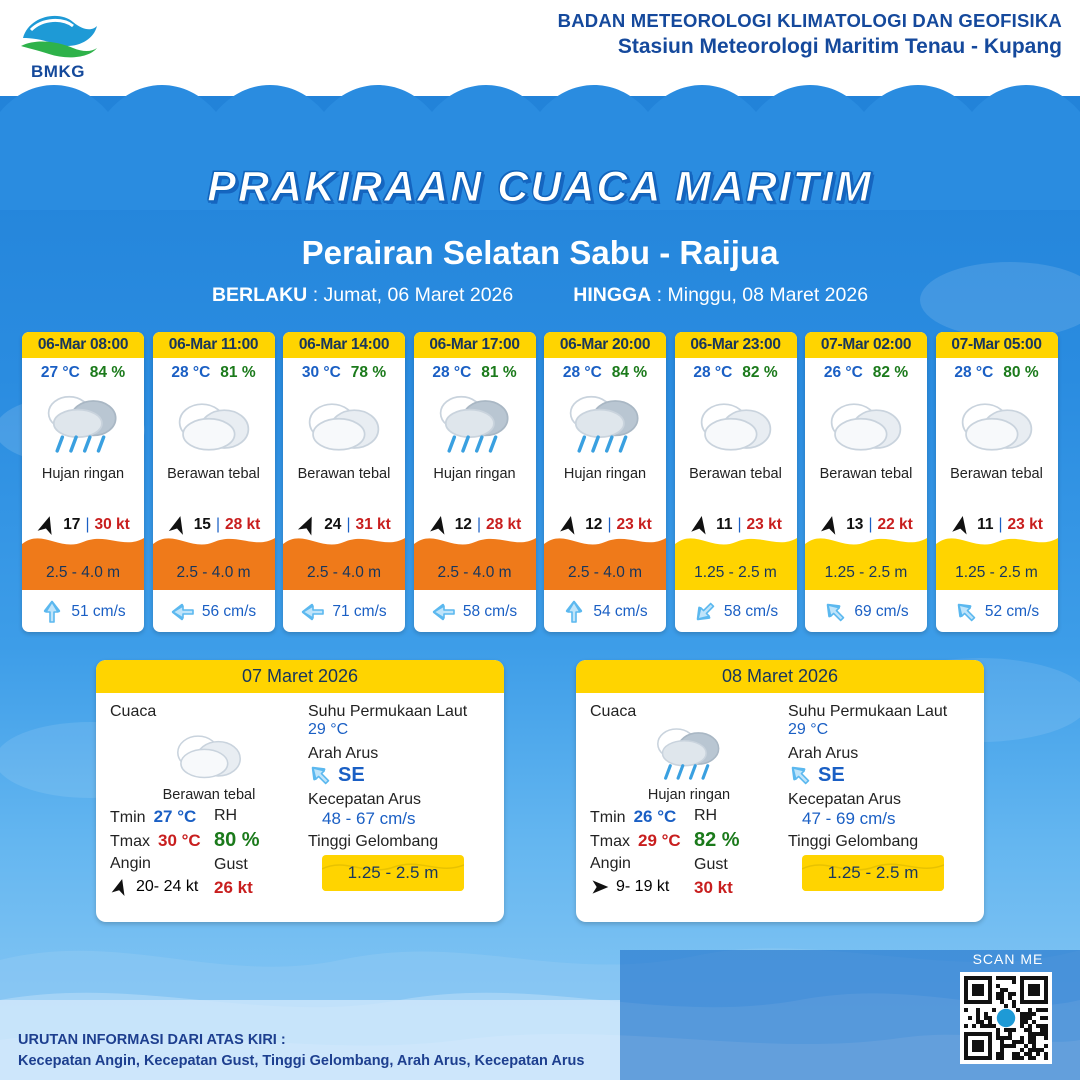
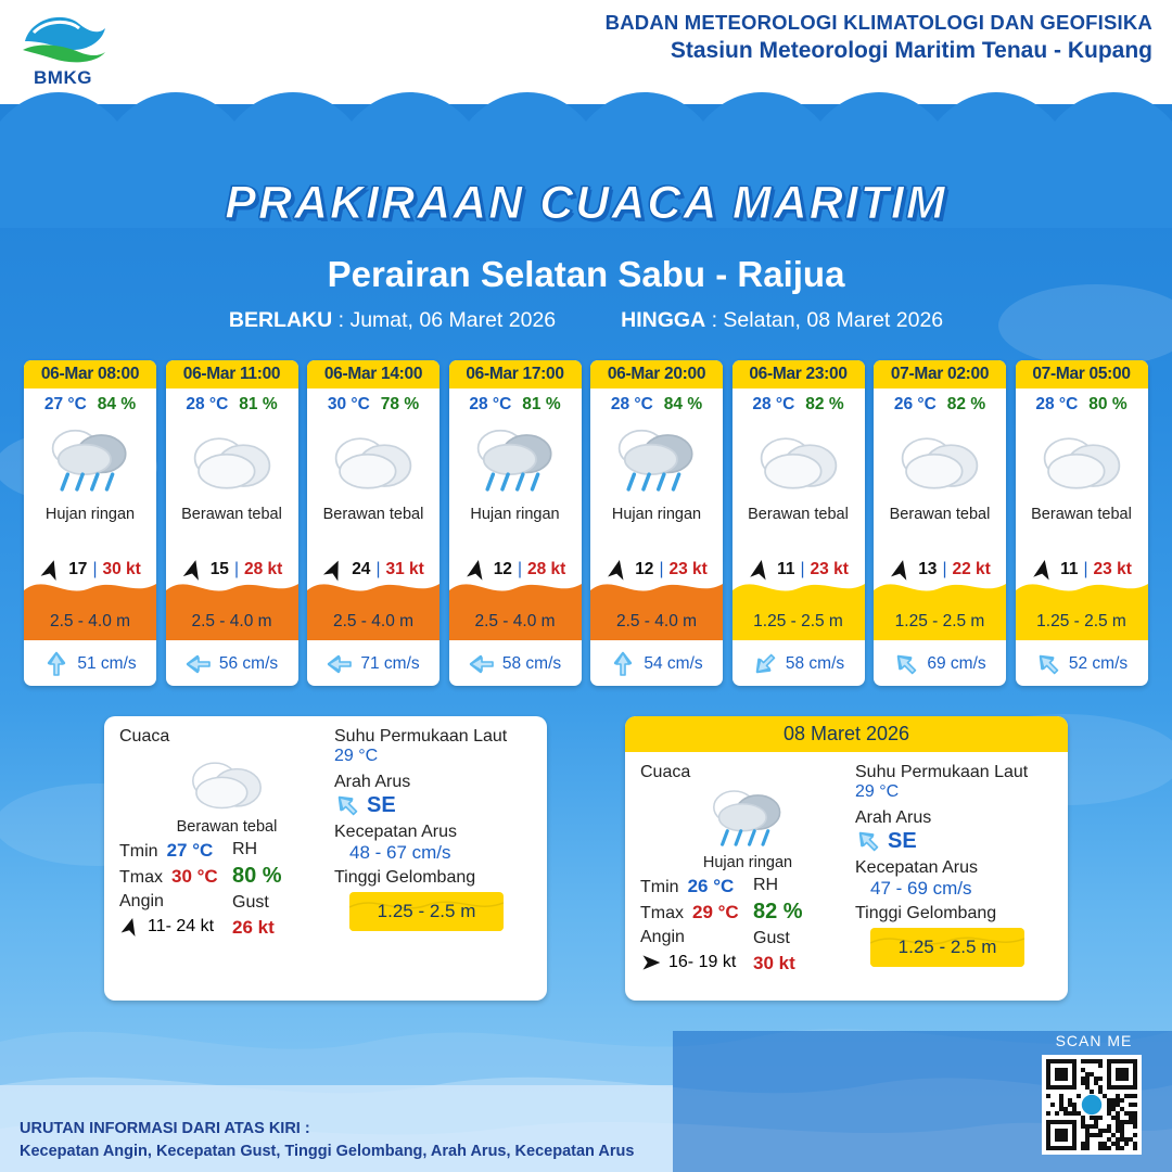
  BMKG
  BADAN METEOROLOGI KLIMATOLOGI DAN GEOFISIKA
  Stasiun Meteorologi Maritim Tenau - Kupang
  PRAKIRAAN CUACA MARITIM
  Perairan Selatan Sabu - Raijua
  BERLAKU : Jumat, 06 Maret 2026
- HINGGA : Minggu, 08 Maret 2026
+ HINGGA : Selatan, 08 Maret 2026
  06-Mar 08:00
  27 °C
  84 %
  Hujan ringan
  17
  |
  30 kt
  2.5 - 4.0 m
  51 cm/s
  06-Mar 11:00
  28 °C
  81 %
  Berawan tebal
  15
  |
  28 kt
  2.5 - 4.0 m
  56 cm/s
  06-Mar 14:00
  30 °C
  78 %
  Berawan tebal
  24
  |
  31 kt
  2.5 - 4.0 m
  71 cm/s
  06-Mar 17:00
  28 °C
  81 %
  Hujan ringan
  12
  |
  28 kt
  2.5 - 4.0 m
  58 cm/s
  06-Mar 20:00
  28 °C
  84 %
  Hujan ringan
  12
  |
  23 kt
  2.5 - 4.0 m
  54 cm/s
  06-Mar 23:00
  28 °C
  82 %
  Berawan tebal
  11
  |
  23 kt
  1.25 - 2.5 m
  58 cm/s
  07-Mar 02:00
  26 °C
  82 %
  Berawan tebal
  13
  |
  22 kt
  1.25 - 2.5 m
  69 cm/s
  07-Mar 05:00
  28 °C
  80 %
  Berawan tebal
  11
  |
  23 kt
  1.25 - 2.5 m
  52 cm/s
- 07 Maret 2026
  Cuaca
  Berawan tebal
  Tmin
  27 °C
  Tmax
  30 °C
  Angin
- 20- 24 kt
+ 11- 24 kt
  RH
  80 %
  Gust
  26 kt
  Suhu Permukaan Laut
  29 °C
  Arah Arus
  SE
  Kecepatan Arus
  48 - 67 cm/s
  Tinggi Gelombang
  1.25 - 2.5 m
  08 Maret 2026
  Cuaca
  Hujan ringan
  Tmin
  26 °C
  Tmax
  29 °C
  Angin
- 9- 19 kt
+ 16- 19 kt
  RH
  82 %
  Gust
  30 kt
  Suhu Permukaan Laut
  29 °C
  Arah Arus
  SE
  Kecepatan Arus
  47 - 69 cm/s
  Tinggi Gelombang
  1.25 - 2.5 m
  URUTAN INFORMASI DARI ATAS KIRI :
  Kecepatan Angin, Kecepatan Gust, Tinggi Gelombang, Arah Arus, Kecepatan Arus
  SCAN ME
